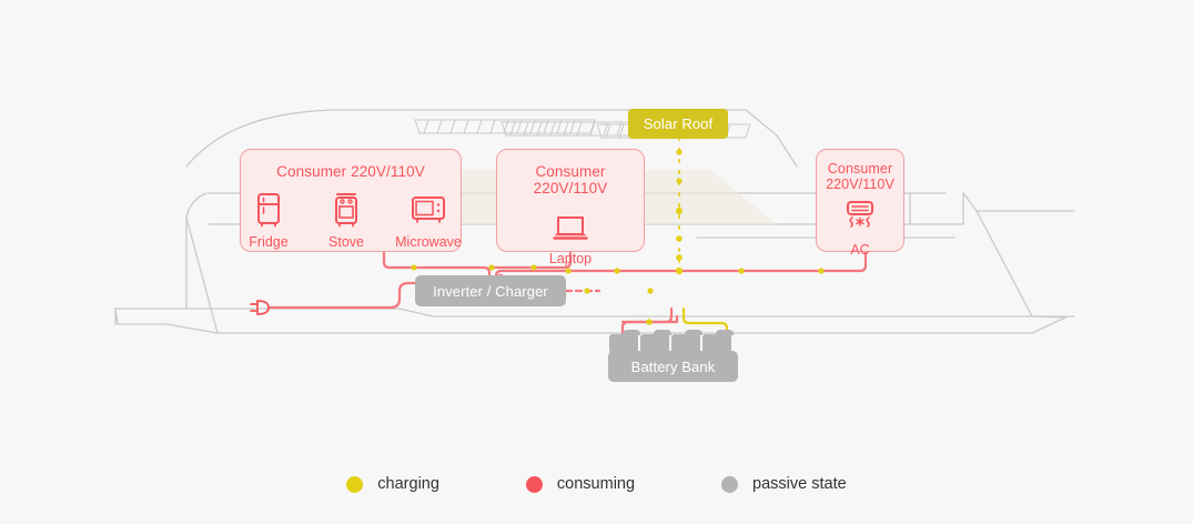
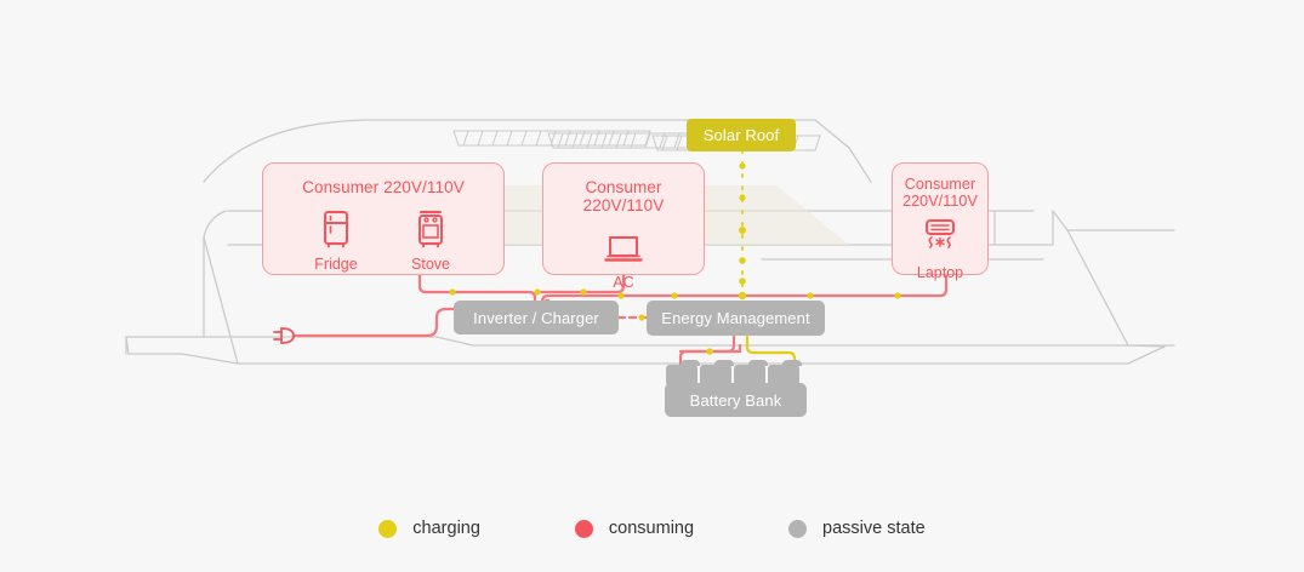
  Solar Roof
  Consumer 220V/110V
  Fridge
  Stove
- Microwave
  Consumer 220V/110V
- Laptop
+ AC
  Consumer
  220V/110V
- AC
+ Laptop
  Inverter / Charger
+ Energy Management
  Battery Bank
  charging
  consuming
  passive state
